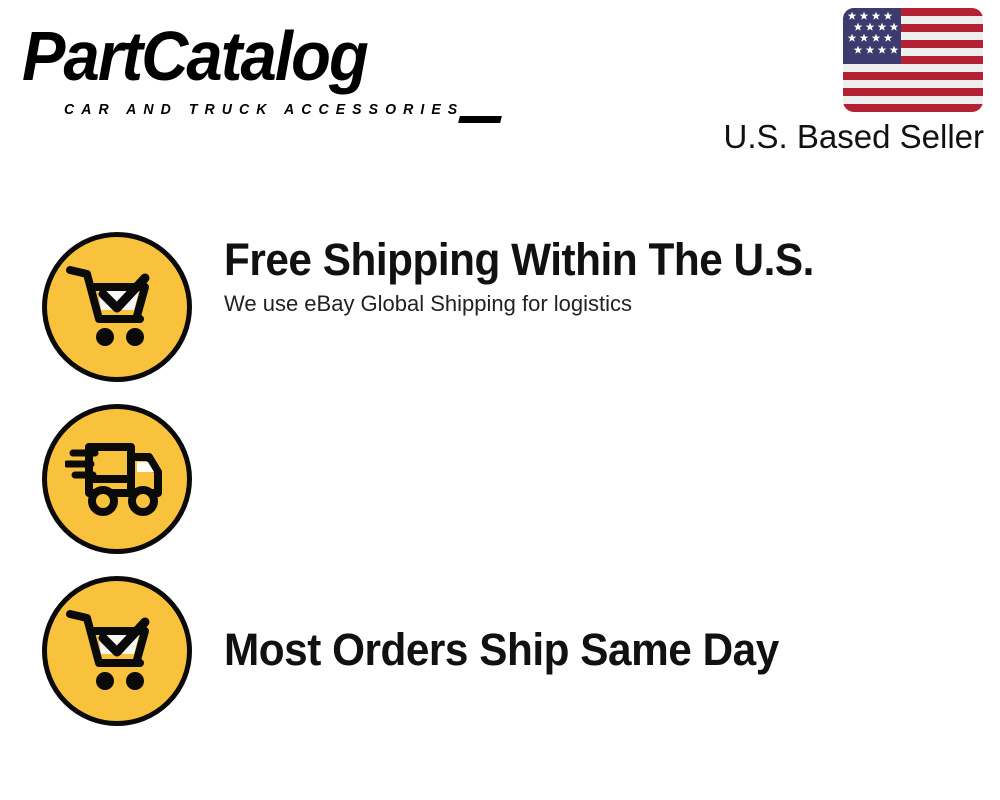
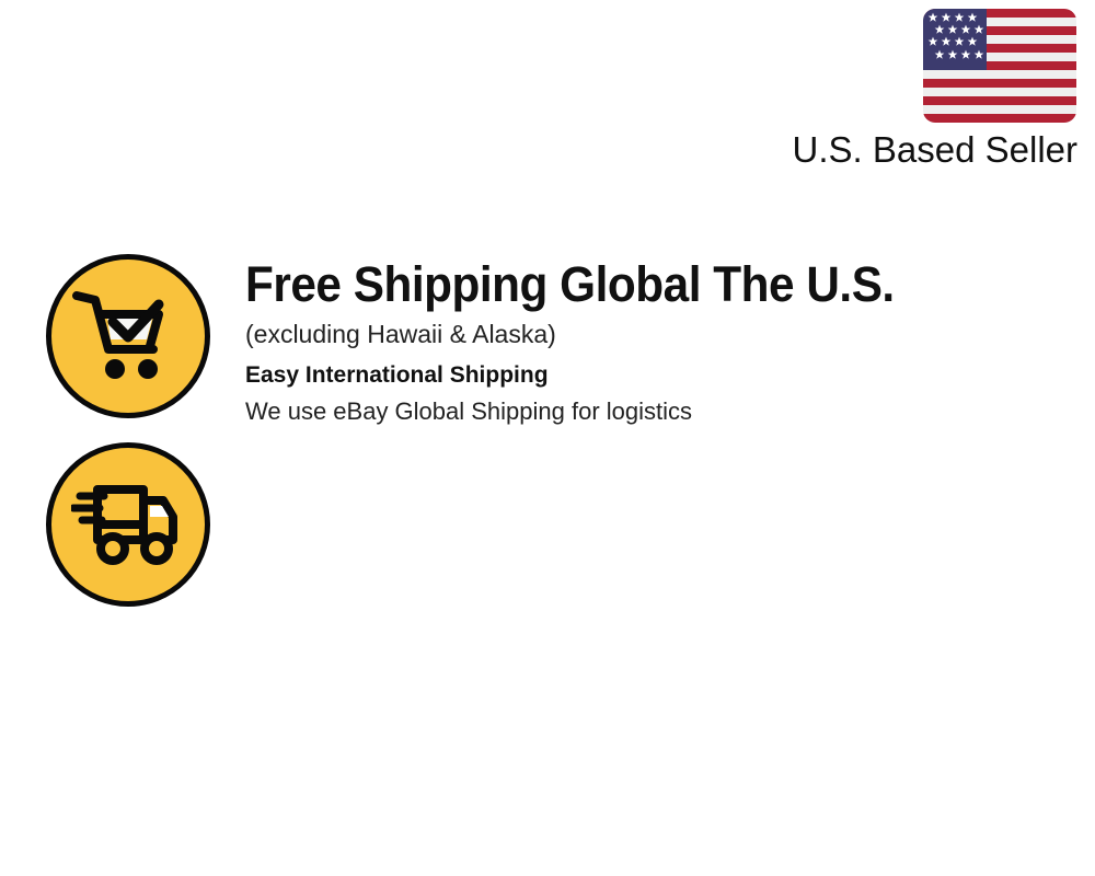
- PartCatalog
- CAR AND TRUCK ACCESSORIES
  U.S. Based Seller
- Free Shipping Within The U.S.
+ Free Shipping Global The U.S.
+ (excluding Hawaii & Alaska)
+ Easy International Shipping
  We use eBay Global Shipping for logistics
- Most Orders Ship Same Day
